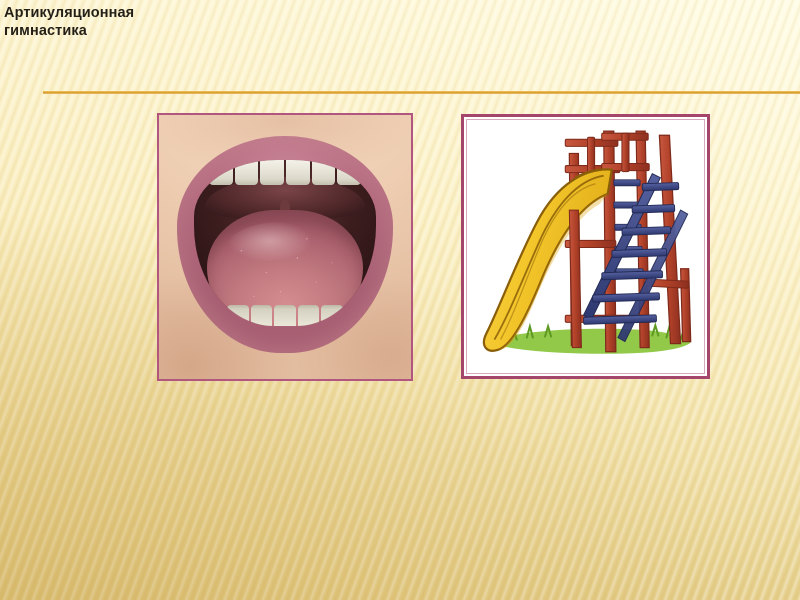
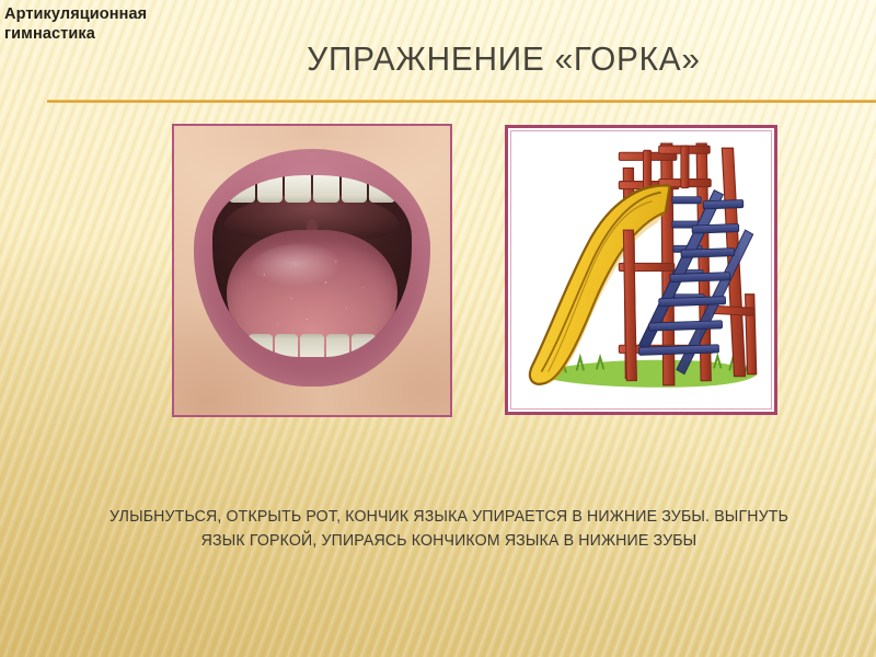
  Артикуляционная гимнастика
+ УПРАЖНЕНИЕ «ГОРКА»
+ УЛЫБНУТЬСЯ, ОТКРЫТЬ РОТ, КОНЧИК ЯЗЫКА УПИРАЕТСЯ В НИЖНИЕ ЗУБЫ. ВЫГНУТЬ ЯЗЫК ГОРКОЙ, УПИРАЯСЬ КОНЧИКОМ ЯЗЫКА В НИЖНИЕ ЗУБЫ
